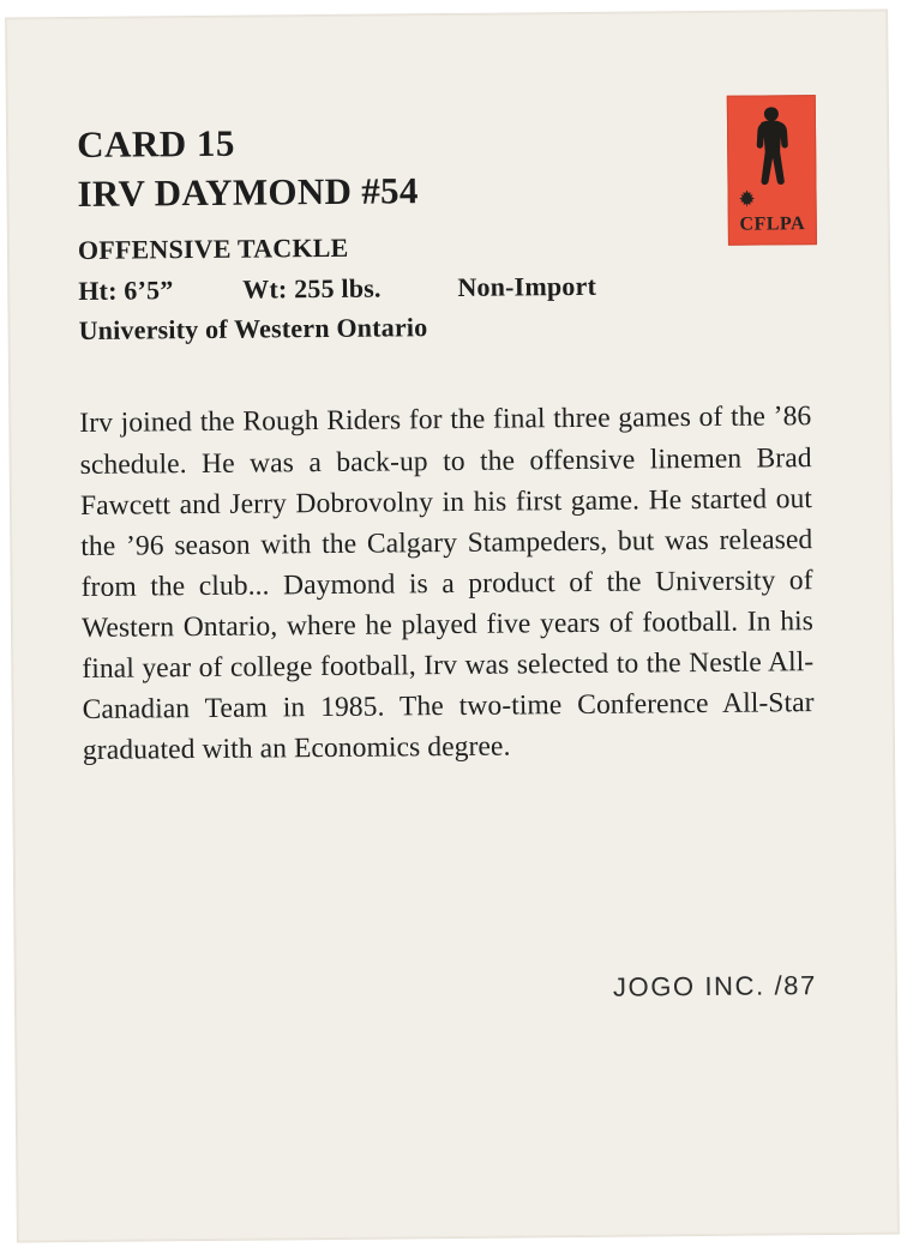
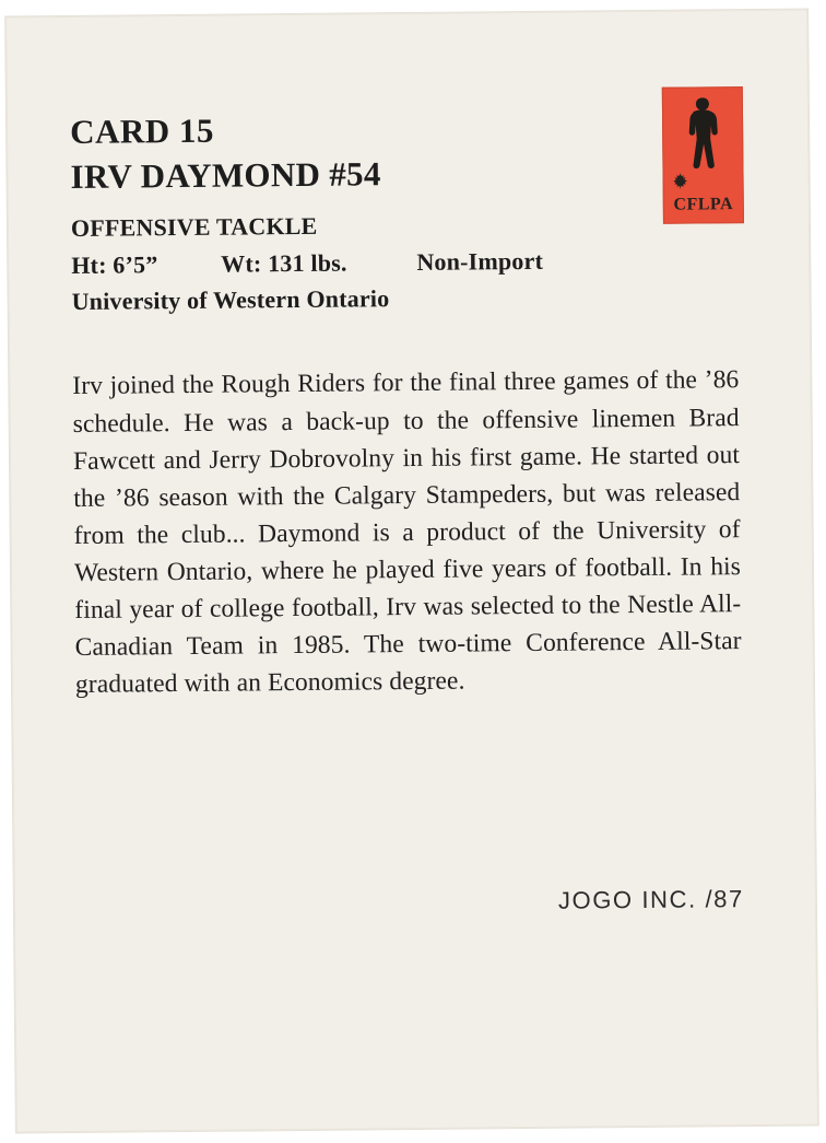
  CFLPA
  CARD 15
  IRV DAYMOND #54
  OFFENSIVE TACKLE
- Ht: 6’5” Wt: 255 lbs. Non-Import
+ Ht: 6’5” Wt: 131 lbs. Non-Import
  University of Western Ontario
- Irv joined the Rough Riders for the final three games of the ’86 schedule. He was a back-up to the offensive linemen Brad Fawcett and Jerry Dobrovolny in his first game. He started out the ’96 season with the Calgary Stampeders, but was released from the club... Daymond is a product of the University of Western Ontario, where he played five years of football. In his final year of college football, Irv was selected to the Nestle All-Canadian Team in 1985. The two-time Conference All-Star graduated with an Economics degree.
+ Irv joined the Rough Riders for the final three games of the ’86 schedule. He was a back-up to the offensive linemen Brad Fawcett and Jerry Dobrovolny in his first game. He started out the ’86 season with the Calgary Stampeders, but was released from the club... Daymond is a product of the University of Western Ontario, where he played five years of football. In his final year of college football, Irv was selected to the Nestle All-Canadian Team in 1985. The two-time Conference All-Star graduated with an Economics degree.
  JOGO INC. /87
